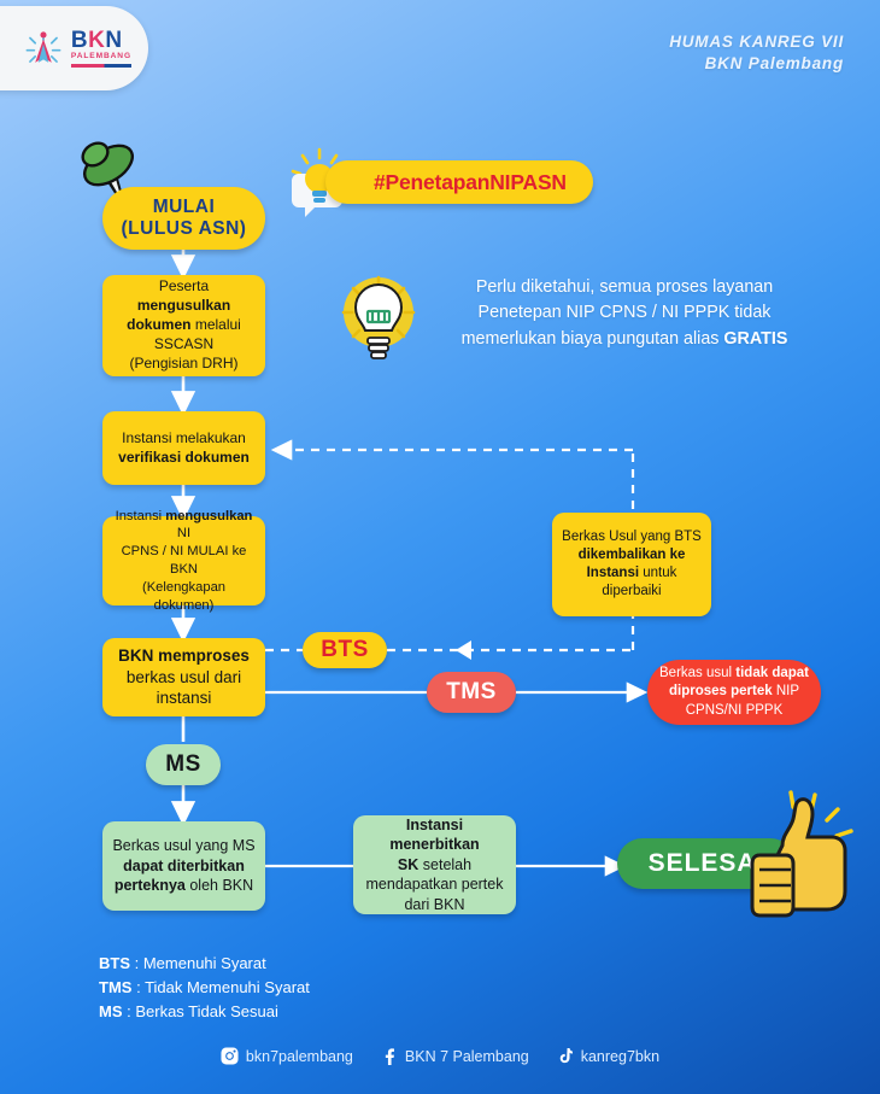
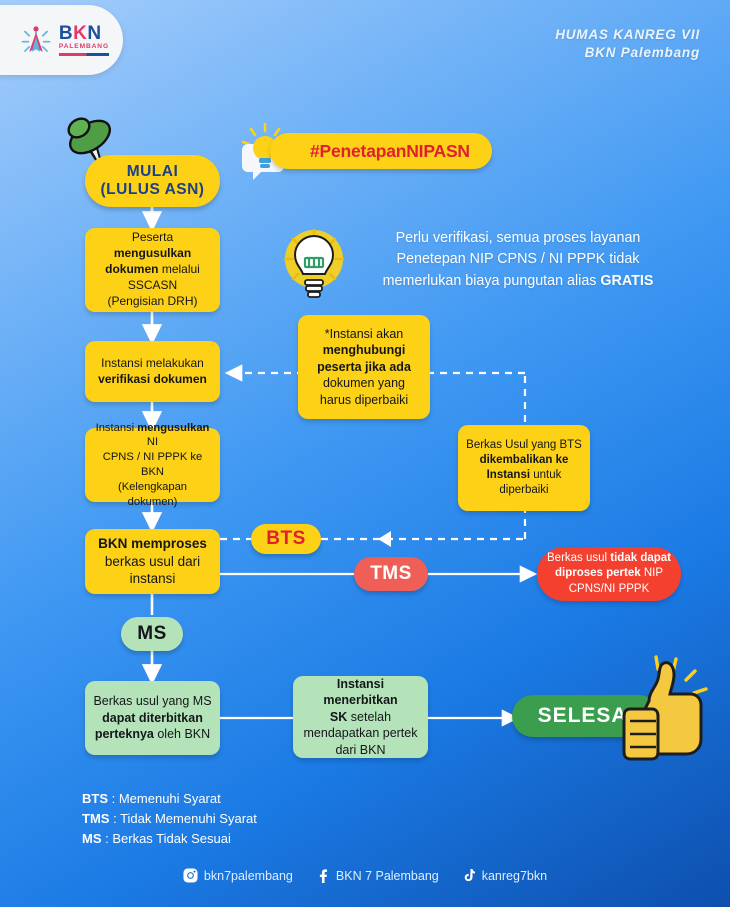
  BKN
  HUMAS KANREG VII
  BKN Palembang
  MULAI
  (LULUS ASN)
  #PenetapanNIPASN
- Perlu diketahui, semua proses layanan
+ Perlu verifikasi, semua proses layanan
  Penetepan NIP CPNS / NI PPPK tidak
  memerlukan biaya pungutan alias GRATIS
  Peserta mengusulkan
  dokumen melalui
  SSCASN
  (Pengisian DRH)
  Instansi melakukan
  verifikasi dokumen
  Instansi mengusulkan NI
- CPNS / NI MULAI ke BKN
+ CPNS / NI PPPK ke BKN
  (Kelengkapan dokumen)
  BKN memproses
  berkas usul dari
  instansi
+ *Instansi akan
+ menghubungi
+ peserta jika ada
+ dokumen yang
+ harus diperbaiki
  Berkas Usul yang BTS
  dikembalikan ke
  Instansi untuk
  diperbaiki
  Berkas usul tidak dapat
  diproses pertek NIP
  CPNS/NI PPPK
  Berkas usul yang MS
  dapat diterbitkan
  perteknya oleh BKN
  Instansi menerbitkan
  SK setelah
  mendapatkan pertek
  dari BKN
  BTS
  TMS
  MS
  SELESA
  BTS : Memenuhi Syarat
  TMS : Tidak Memenuhi Syarat
  MS : Berkas Tidak Sesuai
  bkn7palembang
  BKN 7 Palembang
  kanreg7bkn
